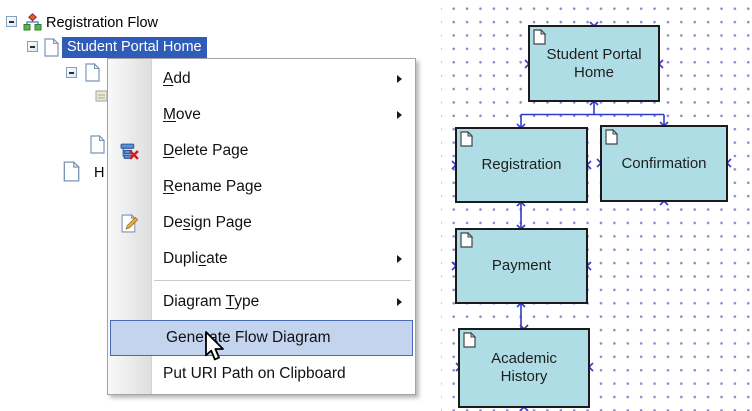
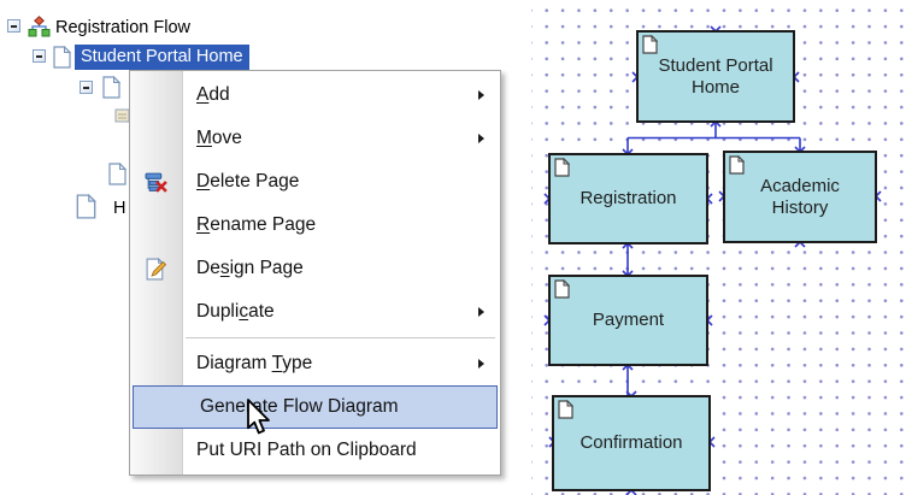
  Registration Flow
  Student Portal Home
  H
  Add
  Move
  Delete Page
  Rename Page
  Design Page
  Duplicate
  Diagram Type
  Geneate Flow Diagram
  Put URI Path on Clipboard
  Student Portal Home
  Registration
- Confirmation
+ Academic History
  Payment
- Academic History
+ Confirmation
